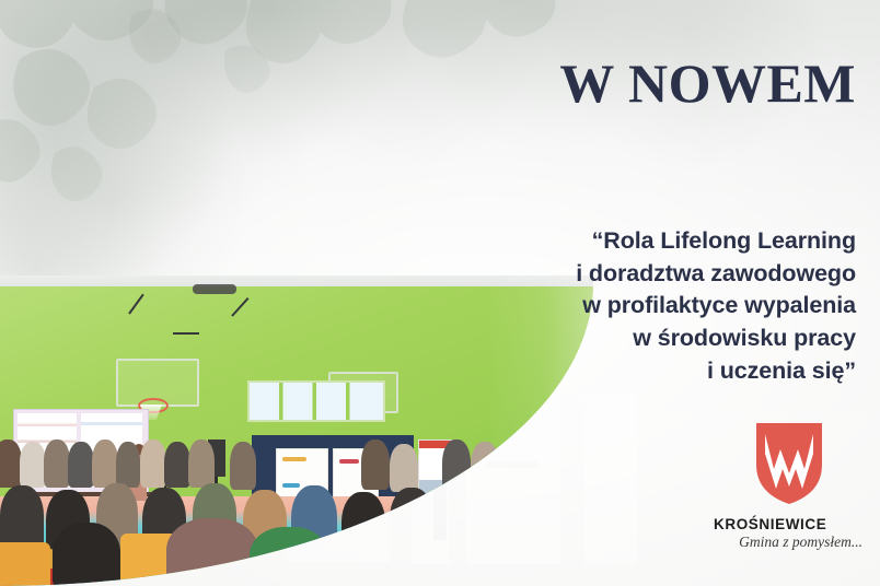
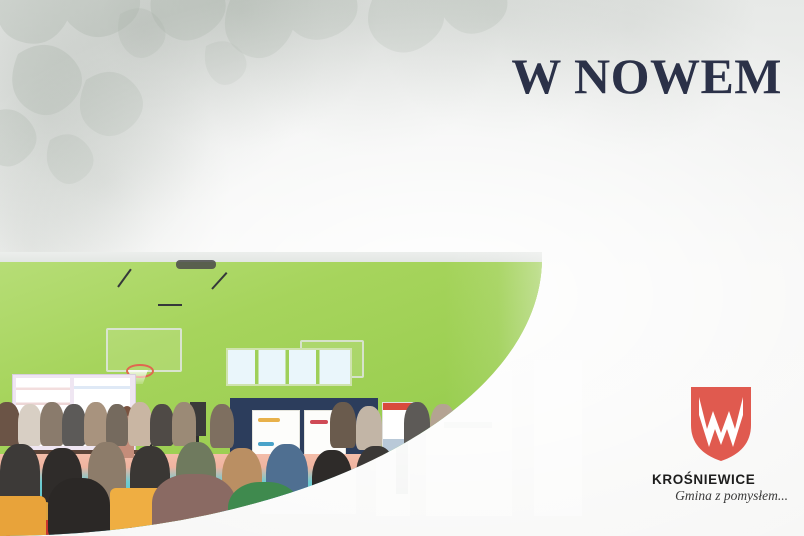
  W NOWEM
- “Rola Lifelong Learning
- i doradztwa zawodowego
- w profilaktyce wypalenia
- w środowisku pracy
- i uczenia się”
  KROŚNIEWICE
  Gmina z pomysłem...
